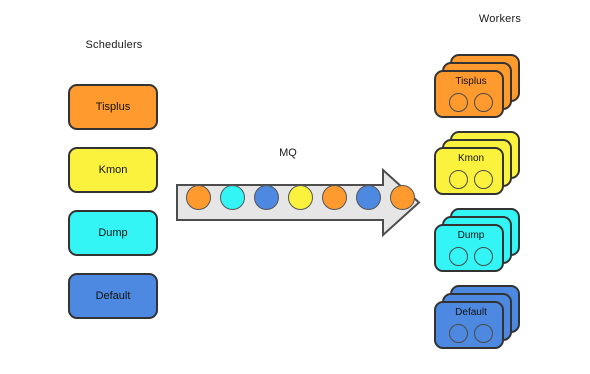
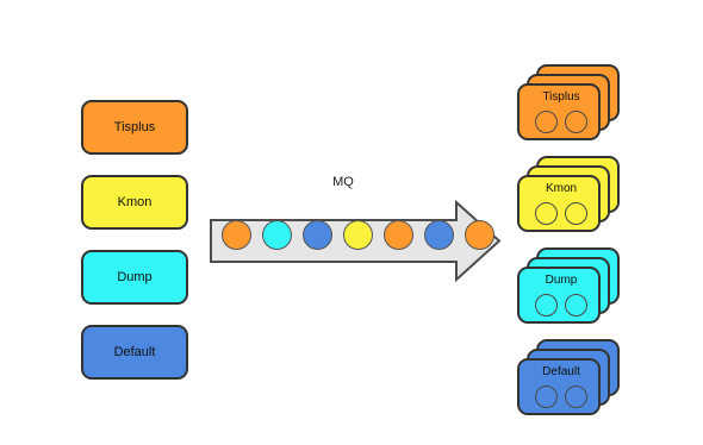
- Schedulers
- Workers
  Tisplus
  Kmon
  Dump
  Default
  MQ
  Tisplus
  Kmon
  Dump
  Default
